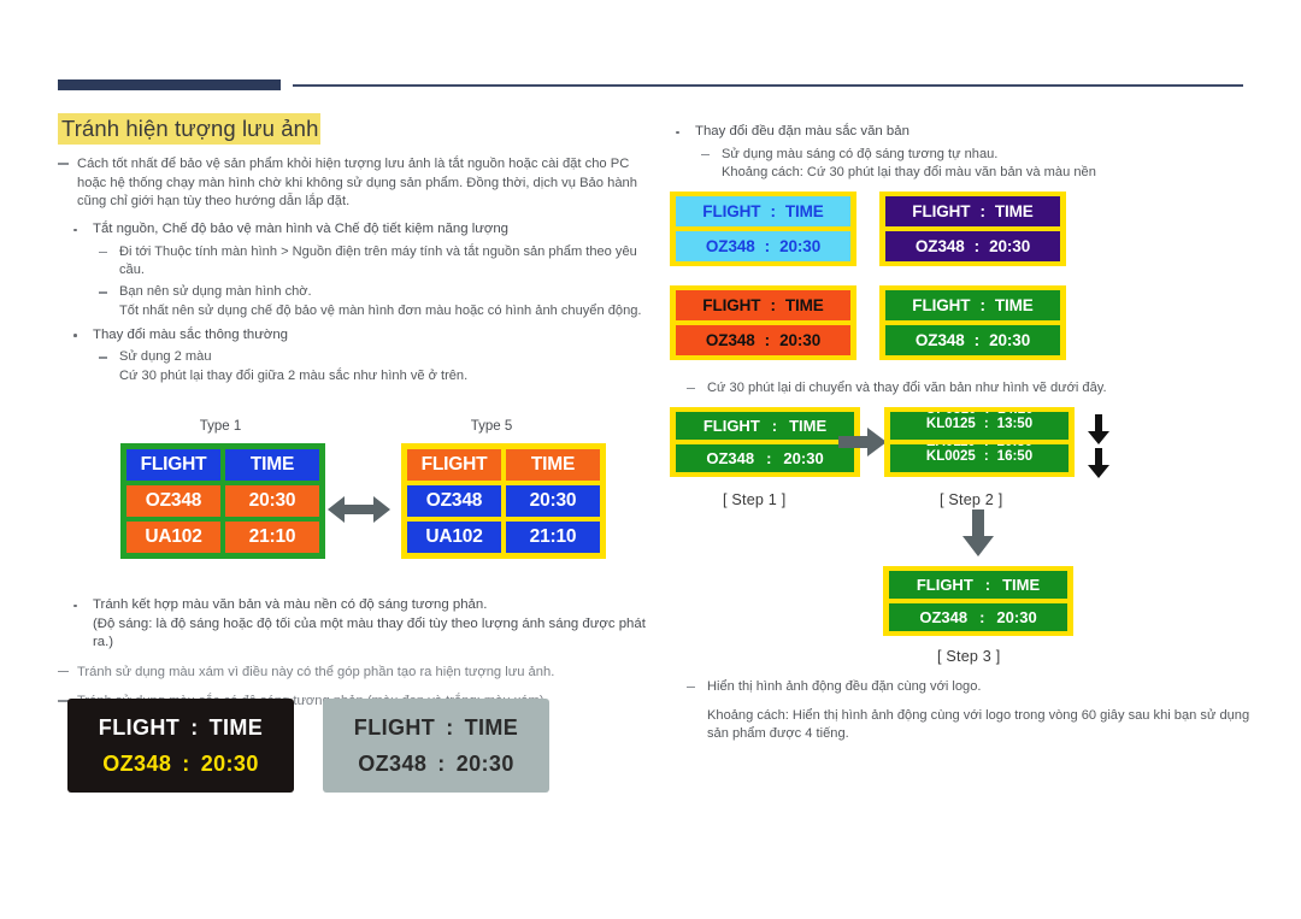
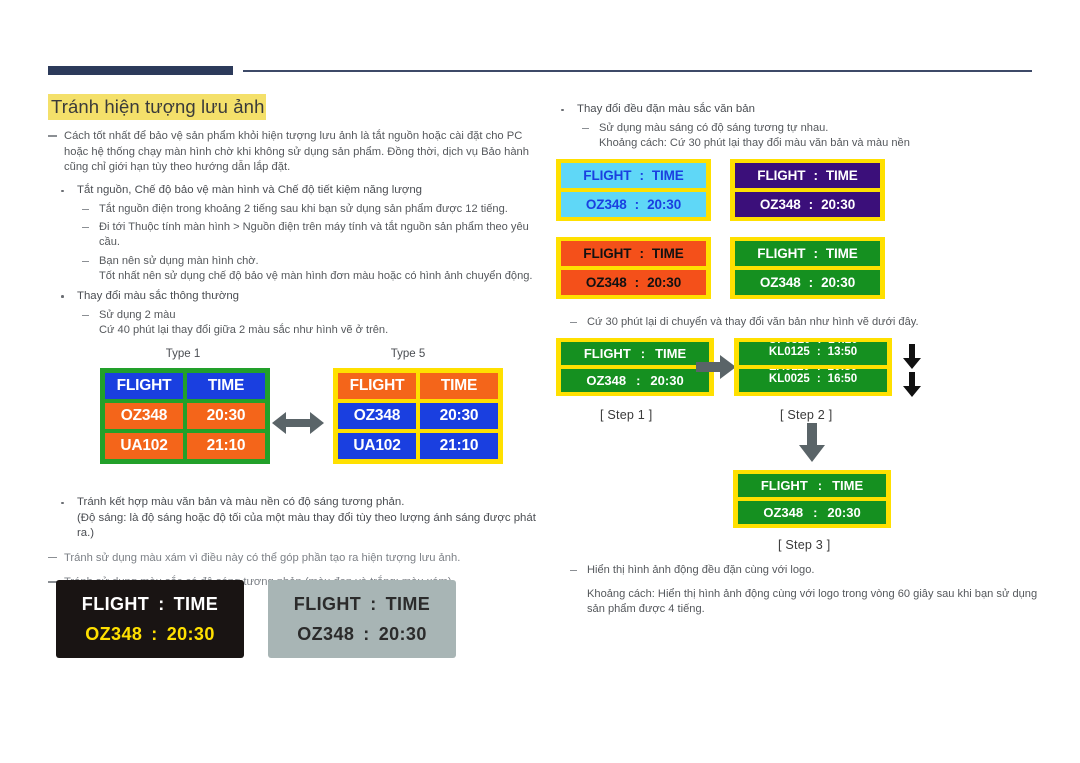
  Tránh hiện tượng lưu ảnh
  Cách tốt nhất để bảo vệ sản phẩm khỏi hiện tượng lưu ảnh là tắt nguồn hoặc cài đặt cho PC hoặc hệ thống chạy màn hình chờ khi không sử dụng sản phẩm. Đồng thời, dịch vụ Bảo hành cũng chỉ giới hạn tùy theo hướng dẫn lắp đặt.
  Tắt nguồn, Chế độ bảo vệ màn hình và Chế độ tiết kiệm năng lượng
+ Tắt nguồn điện trong khoảng 2 tiếng sau khi bạn sử dụng sản phẩm được 12 tiếng.
  Đi tới Thuộc tính màn hình > Nguồn điện trên máy tính và tắt nguồn sản phẩm theo yêu cầu.
  Bạn nên sử dụng màn hình chờ.
  Tốt nhất nên sử dụng chế độ bảo vệ màn hình đơn màu hoặc có hình ảnh chuyển động.
  Thay đổi màu sắc thông thường
  Sử dụng 2 màu
- Cứ 30 phút lại thay đổi giữa 2 màu sắc như hình vẽ ở trên.
+ Cứ 40 phút lại thay đổi giữa 2 màu sắc như hình vẽ ở trên.
  Type 1
  Type 5
  FLIGHT
  TIME
  OZ348
  20:30
  UA102
  21:10
  FLIGHT
  TIME
  OZ348
  20:30
  UA102
  21:10
  Tránh kết hợp màu văn bản và màu nền có độ sáng tương phản.
  (Độ sáng: là độ sáng hoặc độ tối của một màu thay đổi tùy theo lượng ánh sáng được phát ra.)
  Tránh sử dụng màu xám vì điều này có thể góp phần tạo ra hiện tượng lưu ảnh.
  FLIGHT : TIME
  OZ348 : 20:30
  FLIGHT : TIME
  OZ348 : 20:30
  Thay đổi đều đặn màu sắc văn bản
  Sử dụng màu sáng có độ sáng tương tự nhau.
  Khoảng cách: Cứ 30 phút lại thay đổi màu văn bản và màu nền
  FLIGHT
  :
  TIME
  OZ348
  :
  20:30
  FLIGHT
  :
  TIME
  OZ348
  :
  20:30
  FLIGHT
  :
  TIME
  OZ348
  :
  20:30
  FLIGHT
  :
  TIME
  OZ348
  :
  20:30
  Cứ 30 phút lại di chuyển và thay đổi văn bản như hình vẽ dưới đây.
  FLIGHT
  :
  TIME
  OZ348
  :
  20:30
  KL0125 : 13:50
  KL0025 : 16:50
  FLIGHT
  :
  TIME
  OZ348
  :
  20:30
  [ Step 1 ]
  [ Step 2 ]
  [ Step 3 ]
  Hiển thị hình ảnh động đều đặn cùng với logo.
  Khoảng cách: Hiển thị hình ảnh động cùng với logo trong vòng 60 giây sau khi bạn sử dụng sản phẩm được 4 tiếng.
